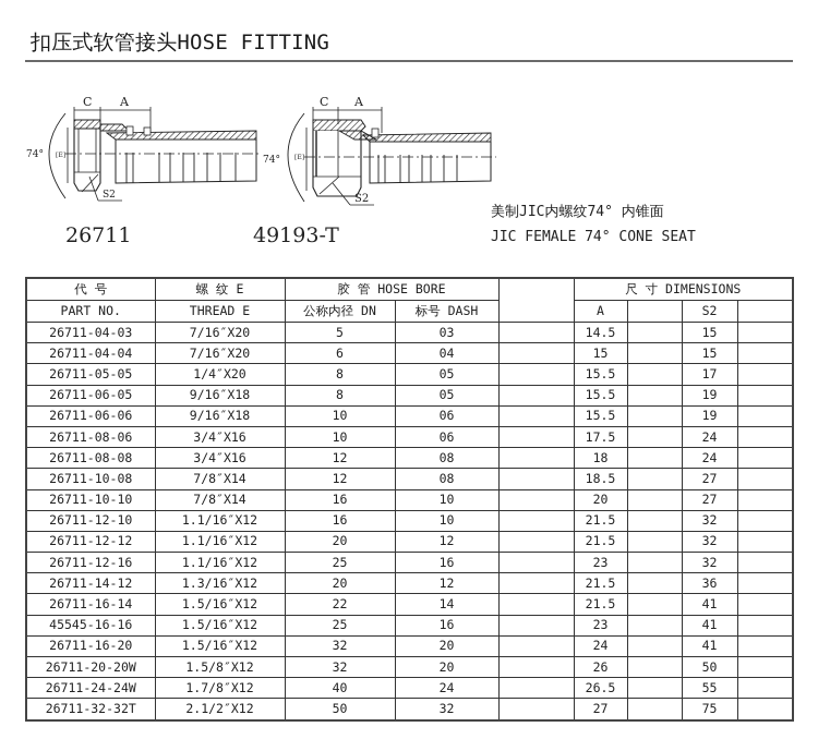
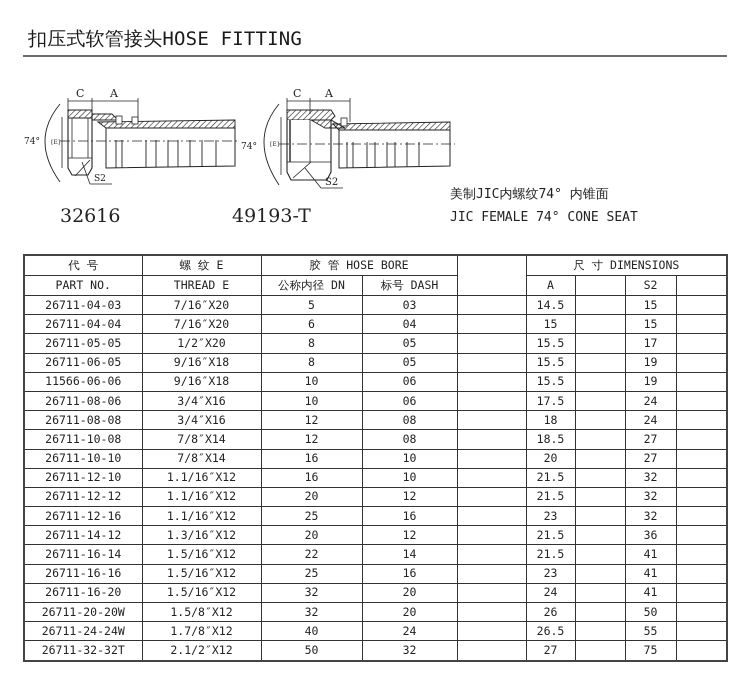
  扣压式软管接头HOSE FITTING
  C
  A
  74°
  S2
- 26711
+ 32616
  C
  A
  74°
  S2
  49193-T
  美制JIC内螺纹74° 内锥面
  JIC FEMALE 74° CONE SEAT
  代 号	螺 纹 E	胶 管 HOSE BORE		尺 寸 DIMENSIONS
  PART NO.	THREAD E	公称内径 DN	标号 DASH	A		S2
  26711-04-03	7/16″X20	5	03		14.5		15
  26711-04-04	7/16″X20	6	04		15		15
- 26711-05-05	1/4″X20	8	05		15.5		17
+ 26711-05-05	1/2″X20	8	05		15.5		17
  26711-06-05	9/16″X18	8	05		15.5		19
- 26711-06-06	9/16″X18	10	06		15.5		19
+ 11566-06-06	9/16″X18	10	06		15.5		19
  26711-08-06	3/4″X16	10	06		17.5		24
  26711-08-08	3/4″X16	12	08		18		24
  26711-10-08	7/8″X14	12	08		18.5		27
  26711-10-10	7/8″X14	16	10		20		27
  26711-12-10	1.1/16″X12	16	10		21.5		32
  26711-12-12	1.1/16″X12	20	12		21.5		32
  26711-12-16	1.1/16″X12	25	16		23		32
  26711-14-12	1.3/16″X12	20	12		21.5		36
  26711-16-14	1.5/16″X12	22	14		21.5		41
- 45545-16-16	1.5/16″X12	25	16		23		41
+ 26711-16-16	1.5/16″X12	25	16		23		41
  26711-16-20	1.5/16″X12	32	20		24		41
  26711-20-20W	1.5/8″X12	32	20		26		50
  26711-24-24W	1.7/8″X12	40	24		26.5		55
  26711-32-32T	2.1/2″X12	50	32		27		75
